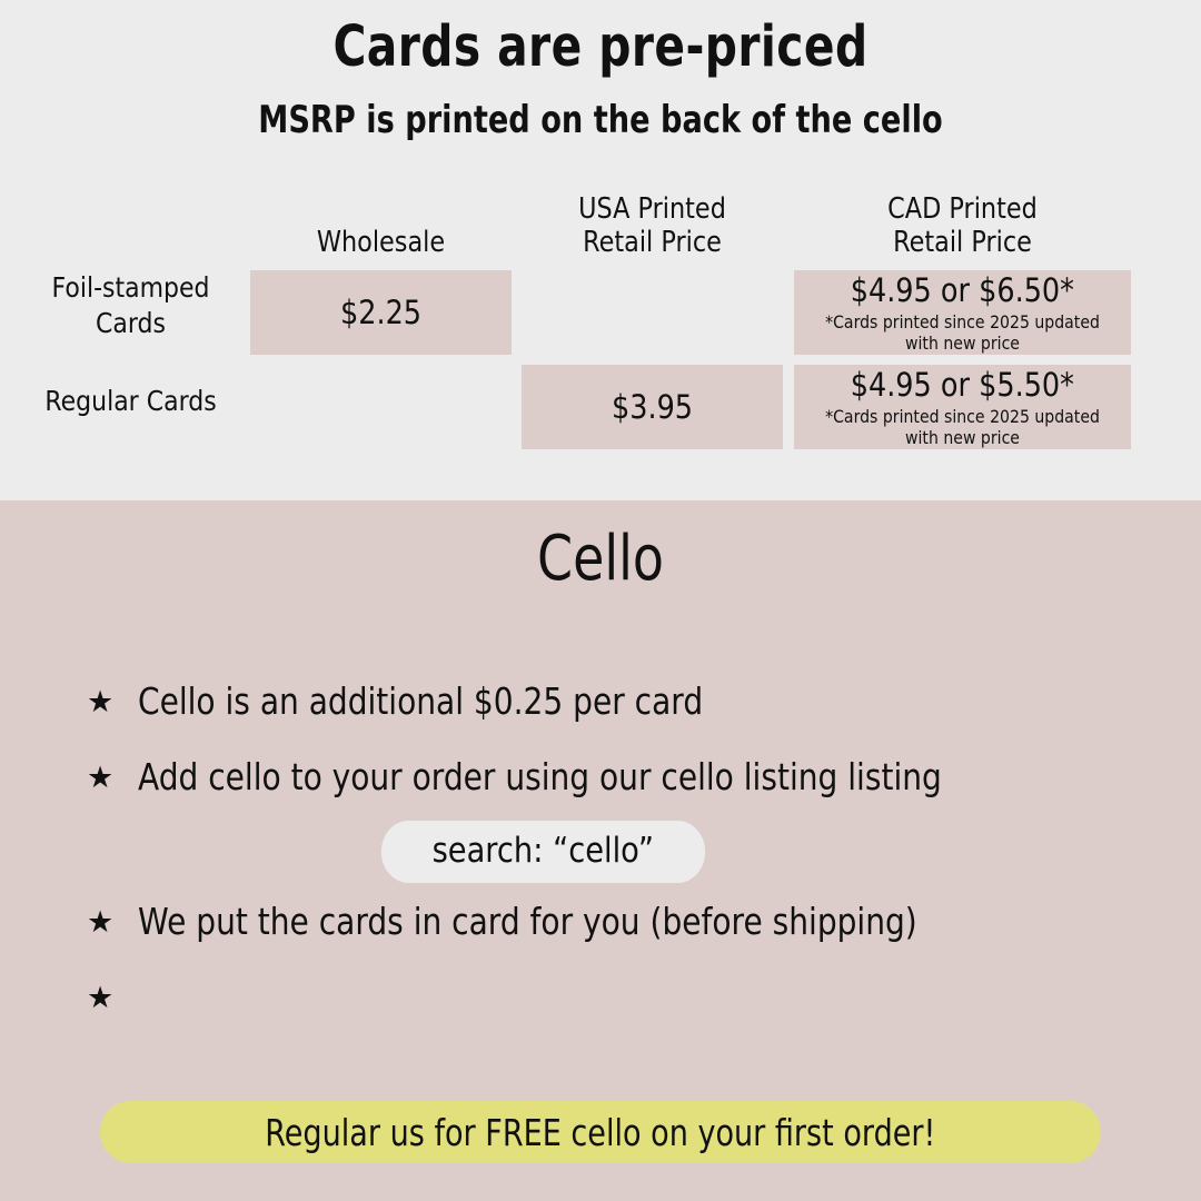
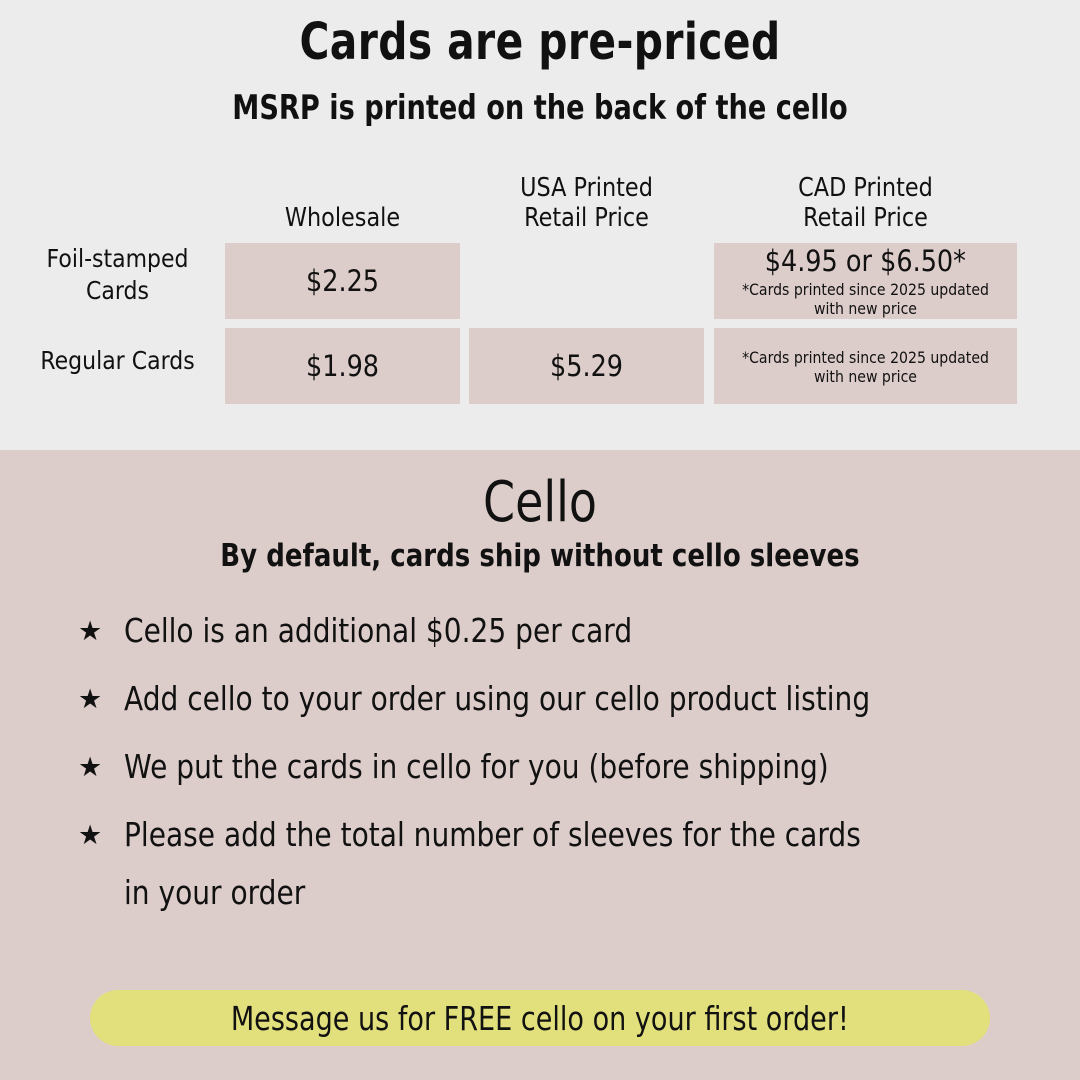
  Cards are pre-priced
  MSRP is printed on the back of the cello
  Wholesale
  USA Printed
  Retail Price
  CAD Printed
  Retail Price
  Foil-stamped
  Cards
  Regular Cards
  $2.25
  $4.95 or $6.50*
  *Cards printed since 2025 updated with new price
+ $1.98
- $3.95
+ $5.29
- $4.95 or $5.50*
  *Cards printed since 2025 updated with new price
  Cello
+ By default, cards ship without cello sleeves
  ★
  Cello is an additional $0.25 per card
  ★
- Add cello to your order using our cello listing listing
+ Add cello to your order using our cello product listing
- search: “cello”
  ★
- We put the cards in card for you (before shipping)
+ We put the cards in cello for you (before shipping)
  ★
+ Please add the total number of sleeves for the cards in your order
- Regular us for FREE cello on your first order!
+ Message us for FREE cello on your first order!
